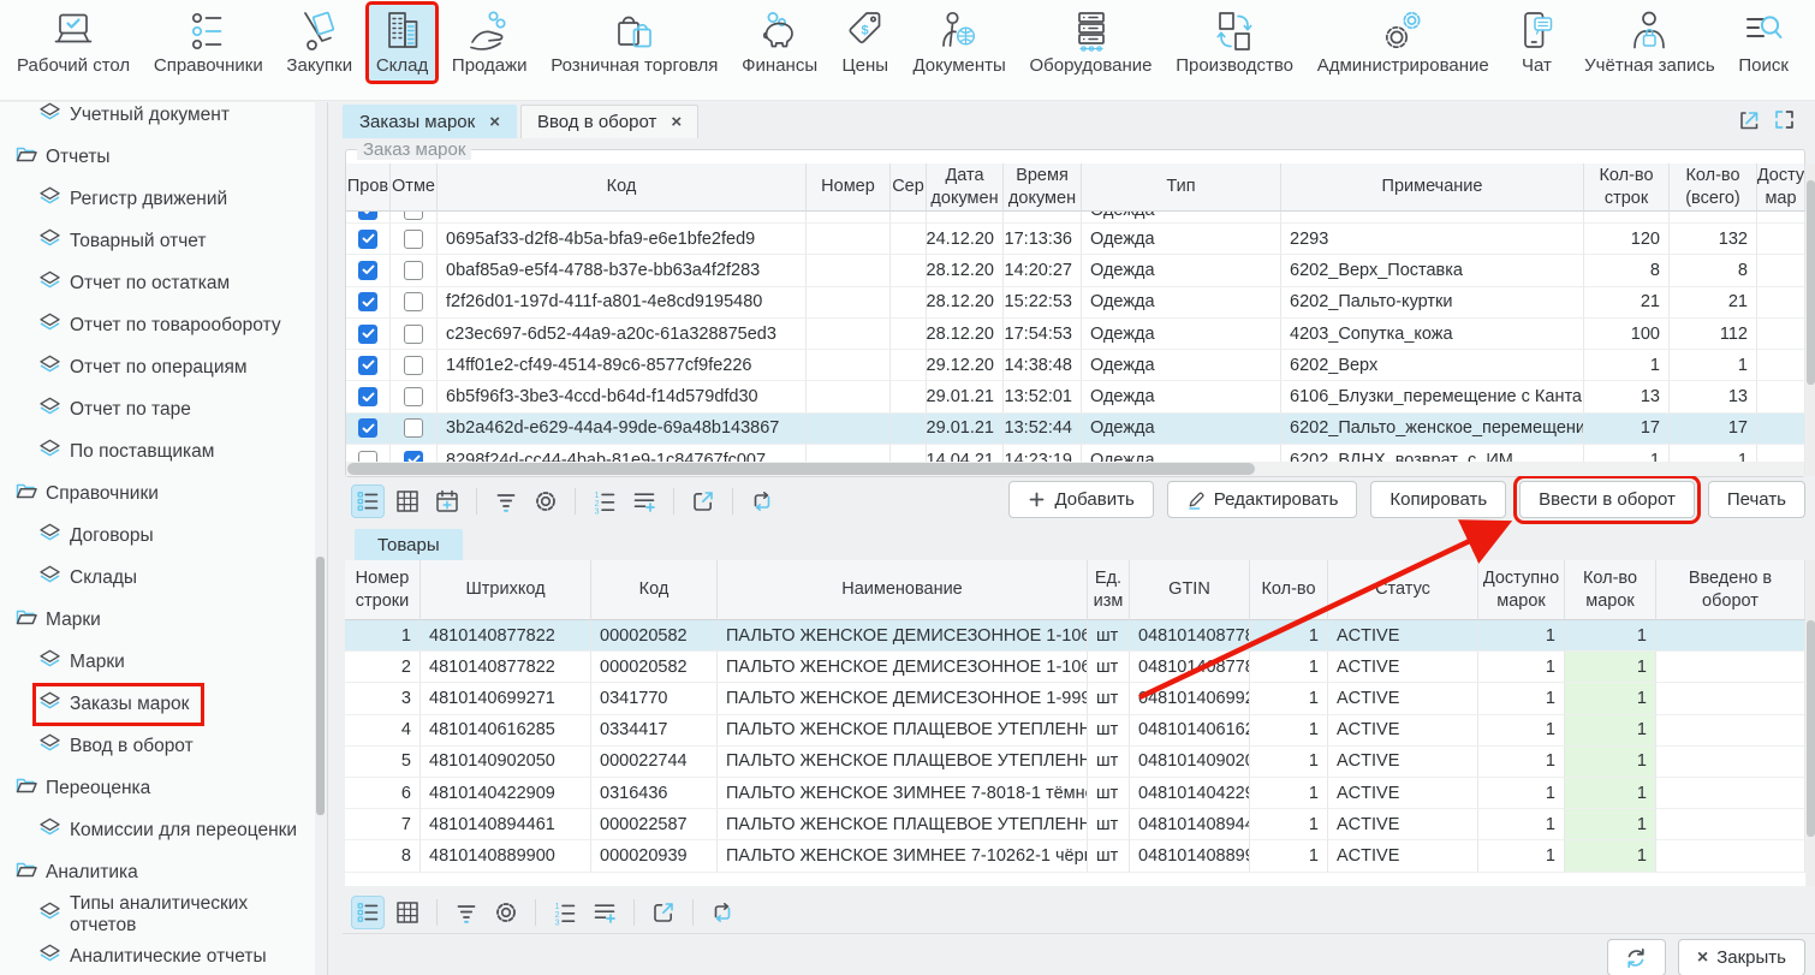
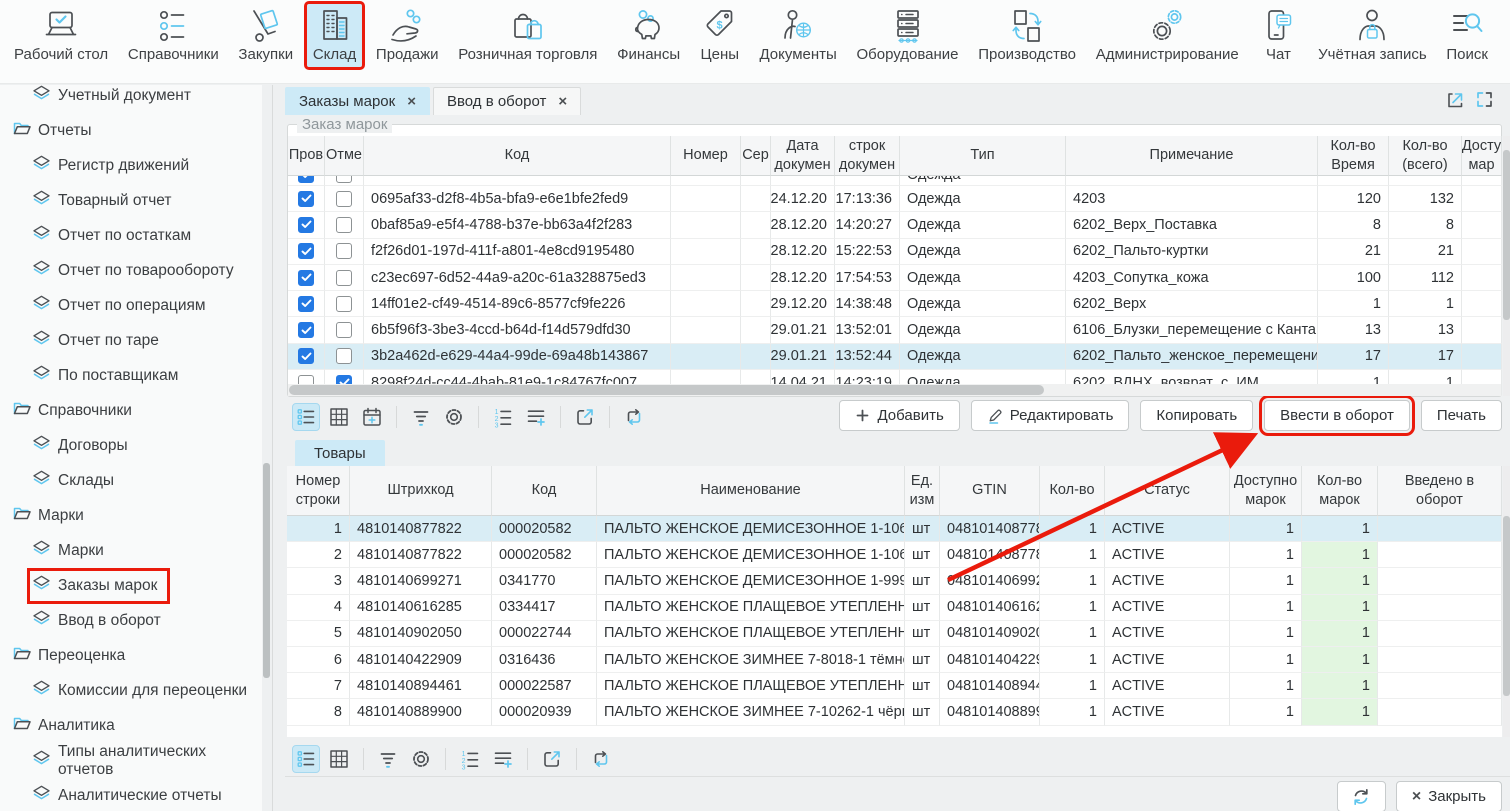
  Рабочий стол
  Справочники
  Закупки
  Склад
  Продажи
  Розничная торговля
  Финансы
  $
  Цены
  Документы
  Оборудование
  Производство
  Администрирование
  Чат
  Учётная запись
  Поиск
  Учетный документ
  Отчеты
  Регистр движений
  Товарный отчет
  Отчет по остаткам
  Отчет по товарообороту
  Отчет по операциям
  Отчет по таре
  По поставщикам
  Справочники
  Договоры
  Склады
  Марки
  Марки
  Заказы марок
  Ввод в оборот
  Переоценка
  Комиссии для переоценки
  Аналитика
  Типы аналитических отчетов
  Аналитические отчеты
  Заказы марок
  ×
  Ввод в оборот
  ×
  Заказ марок
  Пров
  Отме
  Код
  Номер
  Сер
  Дата
  докумен
- Время
+ строк
  докумен
  Тип
  Примечание
  Кол-во
- строк
+ Время
  Кол-во
  (всего)
  Досту
  мар
  0695af33-d2f8-4b5a-bfa9-e6e1bfe2fed9
  24.12.20
  17:13:36
  Одежда
- 2293
+ 4203
  120
  132
  0baf85a9-e5f4-4788-b37e-bb63a4f2f283
  28.12.20
  14:20:27
  Одежда
  6202_Верх_Поставка
  8
  8
  f2f26d01-197d-411f-a801-4e8cd9195480
  28.12.20
  15:22:53
  Одежда
  6202_Пальто-куртки
  21
  21
  c23ec697-6d52-44a9-a20c-61a328875ed3
  28.12.20
  17:54:53
  Одежда
  4203_Сопутка_кожа
  100
  112
  14ff01e2-cf49-4514-89c6-8577cf9fe226
  29.12.20
  14:38:48
  Одежда
  6202_Верх
  1
  1
  6b5f96f3-3be3-4ccd-b64d-f14d579dfd30
  29.01.21
  13:52:01
  Одежда
  6106_Блузки_перемещение с Канта
  13
  13
  3b2a462d-e629-44a4-99de-69a48b143867
  29.01.21
  13:52:44
  Одежда
  6202_Пальто_женское_перемещени
  17
  17
  8298f24d-cc44-4bab-81e9-1c84767fc007
  14.04.21
  14:23:19
  Одежда
  6202_ВДНХ_возврат_с_ИМ
  1
  1
  Добавить
  Редактировать
  Копировать
  Ввести в оборот
  Печать
  Товары
  Номер
  строки
  Штрихкод
  Код
  Наименование
  Ед.
  изм
  GTIN
  Кол-во
  Статус
  Доступно
  марок
  Кол-во
  марок
  Введено в
  оборот
  1
  4810140877822
  000020582
  ПАЛЬТО ЖЕНСКОЕ ДЕМИСЕЗОННОЕ 1-106
  шт
  04810140877
  1
  ACTIVE
  1
  1
  2
  4810140877822
  000020582
  ПАЛЬТО ЖЕНСКОЕ ДЕМИСЕЗОННОЕ 1-106
  шт
  0481010877
  1
  ACTIVE
  1
  1
  3
  4810140699271
  0341770
  ПАЛЬТО ЖЕНСКОЕ ДЕМИСЕЗОННОЕ 1-999
  шт
  4810140699
  1
  ACTIVE
  1
  1
  4
  4810140616285
  0334417
  ПАЛЬТО ЖЕНСКОЕ ПЛАЩЕВОЕ УТЕПЛЕНН
  шт
  04810140616
  1
  ACTIVE
  1
  1
  5
  4810140902050
  000022744
  ПАЛЬТО ЖЕНСКОЕ ПЛАЩЕВОЕ УТЕПЛЕНН
  шт
  04810140902
  1
  ACTIVE
  1
  1
  6
  4810140422909
  0316436
  ПАЛЬТО ЖЕНСКОЕ ЗИМНЕЕ 7-8018-1 тёмн
  шт
  04810140422
  1
  ACTIVE
  1
  1
  7
  4810140894461
  000022587
  ПАЛЬТО ЖЕНСКОЕ ПЛАЩЕВОЕ УТЕПЛЕНН
  шт
  04810140894
  1
  ACTIVE
  1
  1
  8
  4810140889900
  000020939
  ПАЛЬТО ЖЕНСКОЕ ЗИМНЕЕ 7-10262-1 чёр
  шт
  04810140889
  1
  ACTIVE
  1
  1
  ×
  Закрыть
